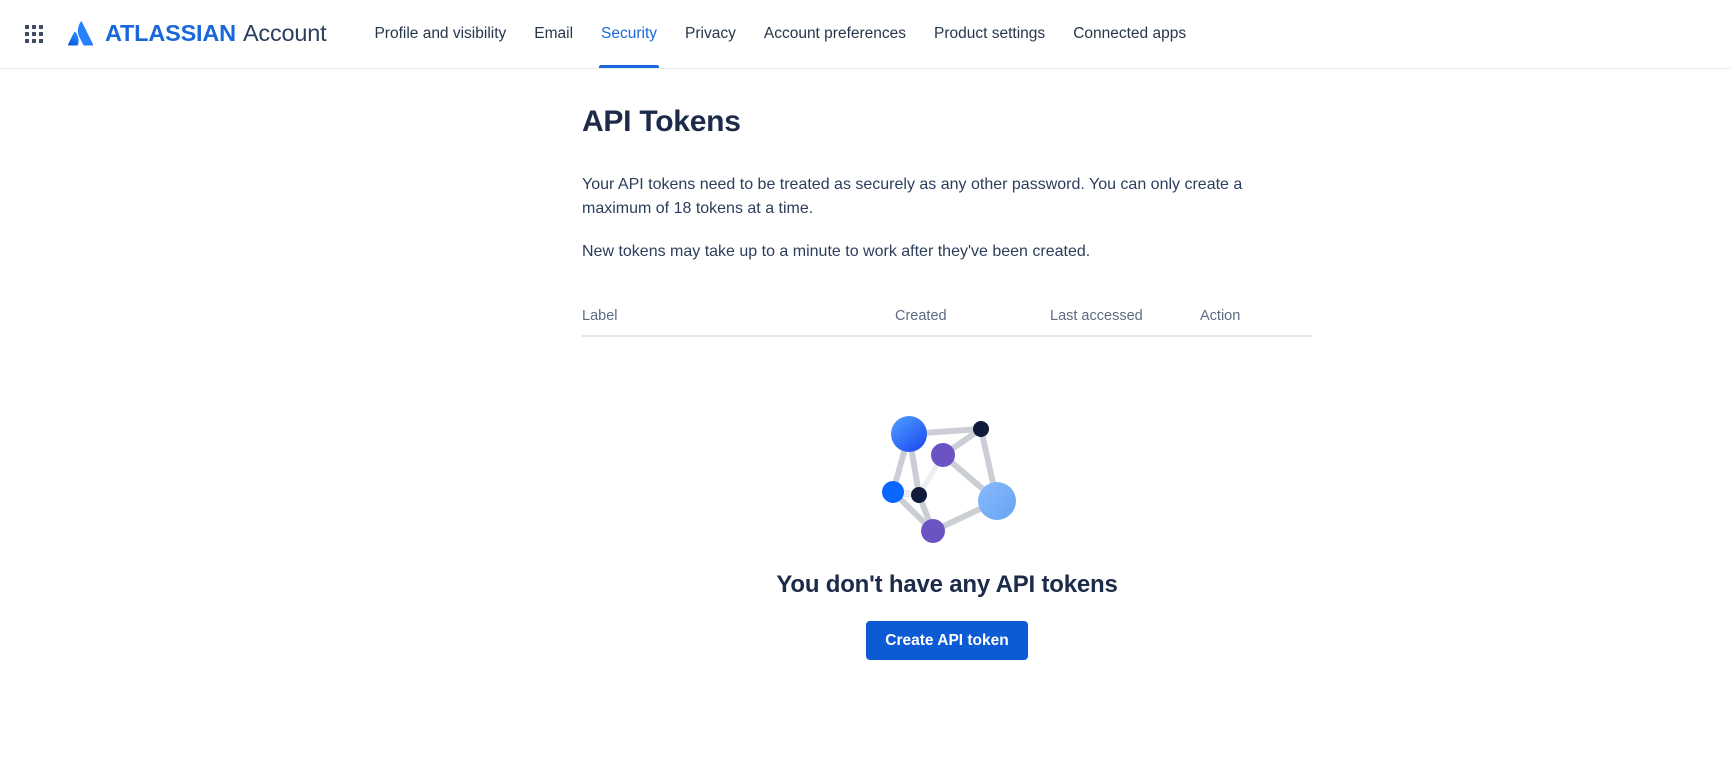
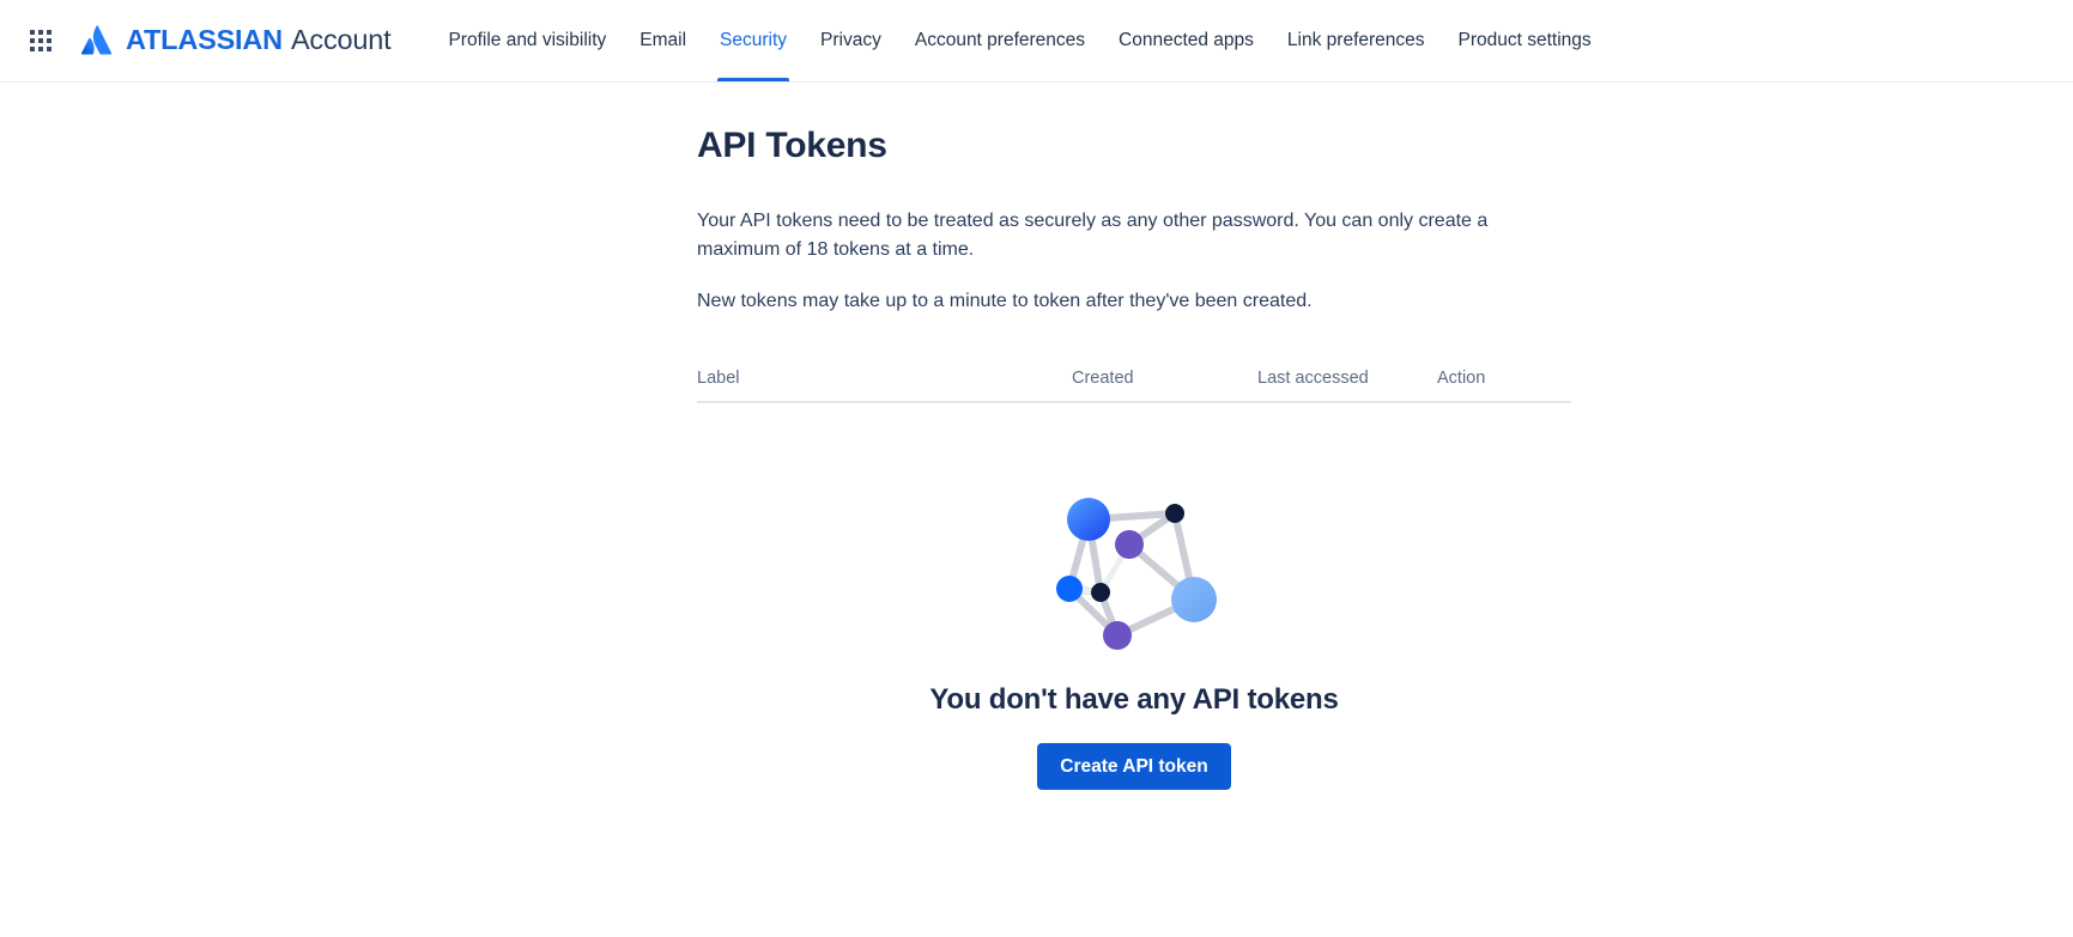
  ATLASSIAN Account
  Profile and visibility
  Email
  Security
  Privacy
  Account preferences
- Product settings
+ Connected apps
+ Link preferences
- Connected apps
+ Product settings
  API Tokens
  Your API tokens need to be treated as securely as any other password. You can only create a maximum of 18 tokens at a time.
- New tokens may take up to a minute to work after they've been created.
+ New tokens may take up to a minute to token after they've been created.
  Label
  Created
  Last accessed
  Action
  You don't have any API tokens
  Create API token
